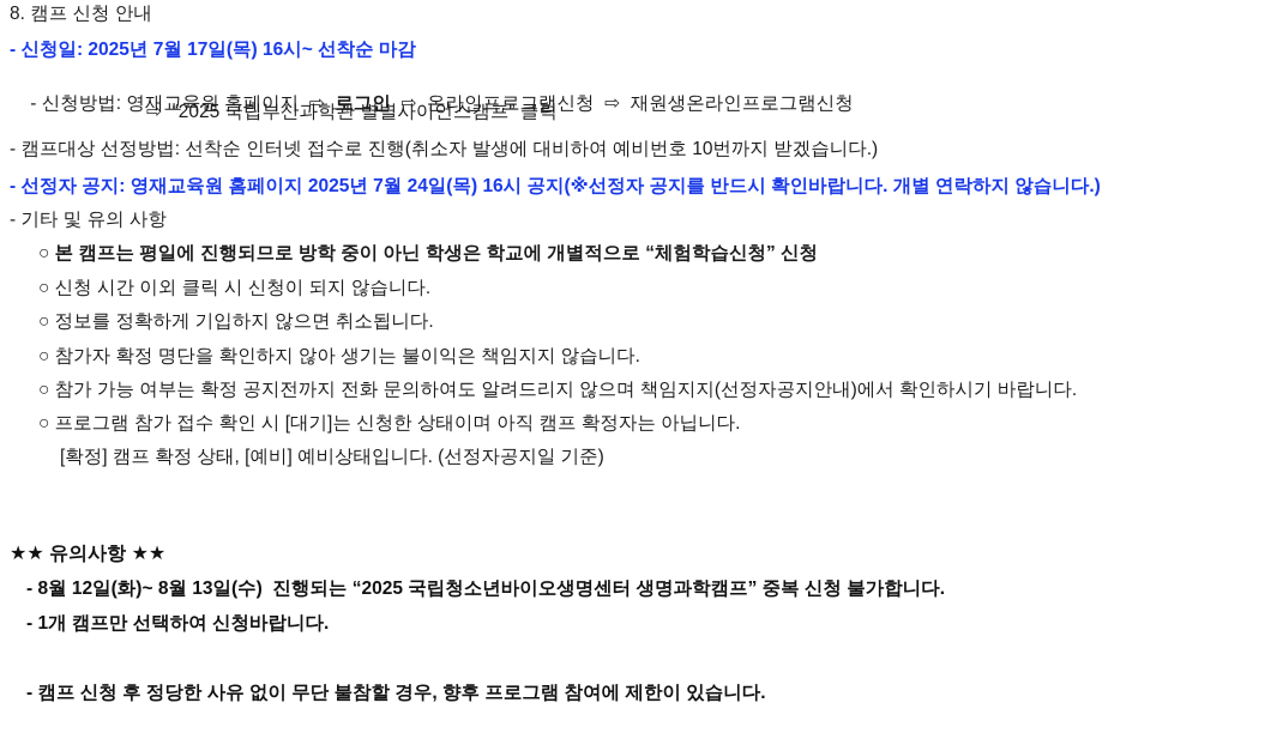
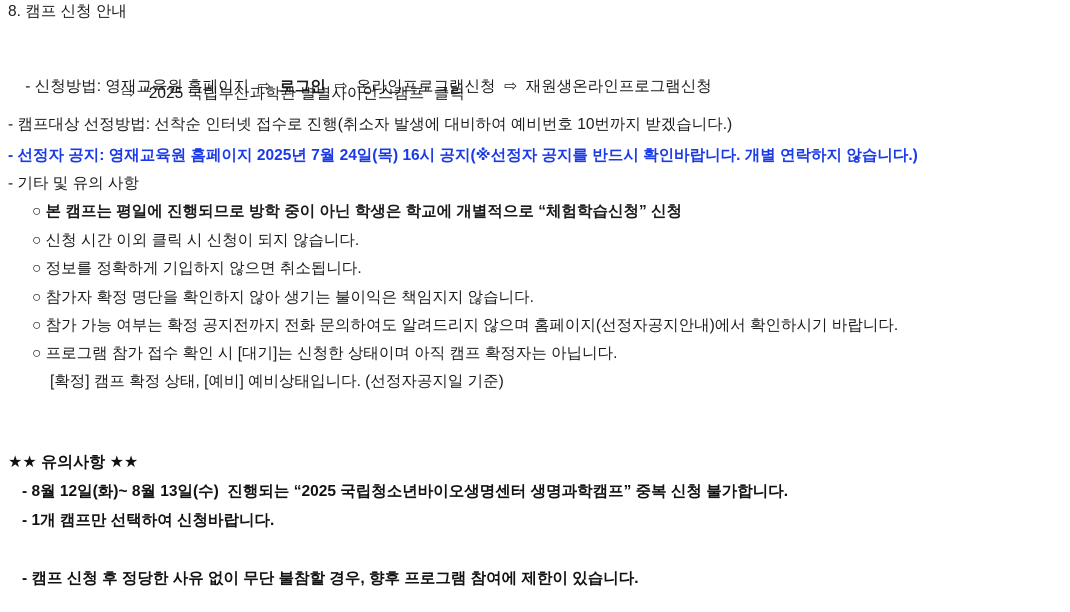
  8. 캠프 신청 안내
- - 신청일: 2025년 7월 17일(목) 16시~ 선착순 마감
  - 신청방법: 영재교육원 홈페이지 ⇨ 로그인 ⇨ 온라인프로그램신청 ⇨ 재원생온라인프로그램신청
  ⇨ “2025 국립부산과학관 별별사이언스캠프” 클릭
  - 캠프대상 선정방법: 선착순 인터넷 접수로 진행(취소자 발생에 대비하여 예비번호 10번까지 받겠습니다.)
  - 선정자 공지: 영재교육원 홈페이지 2025년 7월 24일(목) 16시 공지(※선정자 공지를 반드시 확인바랍니다. 개별 연락하지 않습니다.)
  - 기타 및 유의 사항
  ○ 본 캠프는 평일에 진행되므로 방학 중이 아닌 학생은 학교에 개별적으로 “체험학습신청” 신청
  ○ 신청 시간 이외 클릭 시 신청이 되지 않습니다.
  ○ 정보를 정확하게 기입하지 않으면 취소됩니다.
  ○ 참가자 확정 명단을 확인하지 않아 생기는 불이익은 책임지지 않습니다.
- ○ 참가 가능 여부는 확정 공지전까지 전화 문의하여도 알려드리지 않으며 책임지지(선정자공지안내)에서 확인하시기 바랍니다.
+ ○ 참가 가능 여부는 확정 공지전까지 전화 문의하여도 알려드리지 않으며 홈페이지(선정자공지안내)에서 확인하시기 바랍니다.
  ○ 프로그램 참가 접수 확인 시 [대기]는 신청한 상태이며 아직 캠프 확정자는 아닙니다.
  [확정] 캠프 확정 상태, [예비] 예비상태입니다. (선정자공지일 기준)
  ★★ 유의사항 ★★
  - 8월 12일(화)~ 8월 13일(수) 진행되는 “2025 국립청소년바이오생명센터 생명과학캠프” 중복 신청 불가합니다.
  - 1개 캠프만 선택하여 신청바랍니다.
  - 캠프 신청 후 정당한 사유 없이 무단 불참할 경우, 향후 프로그램 참여에 제한이 있습니다.
